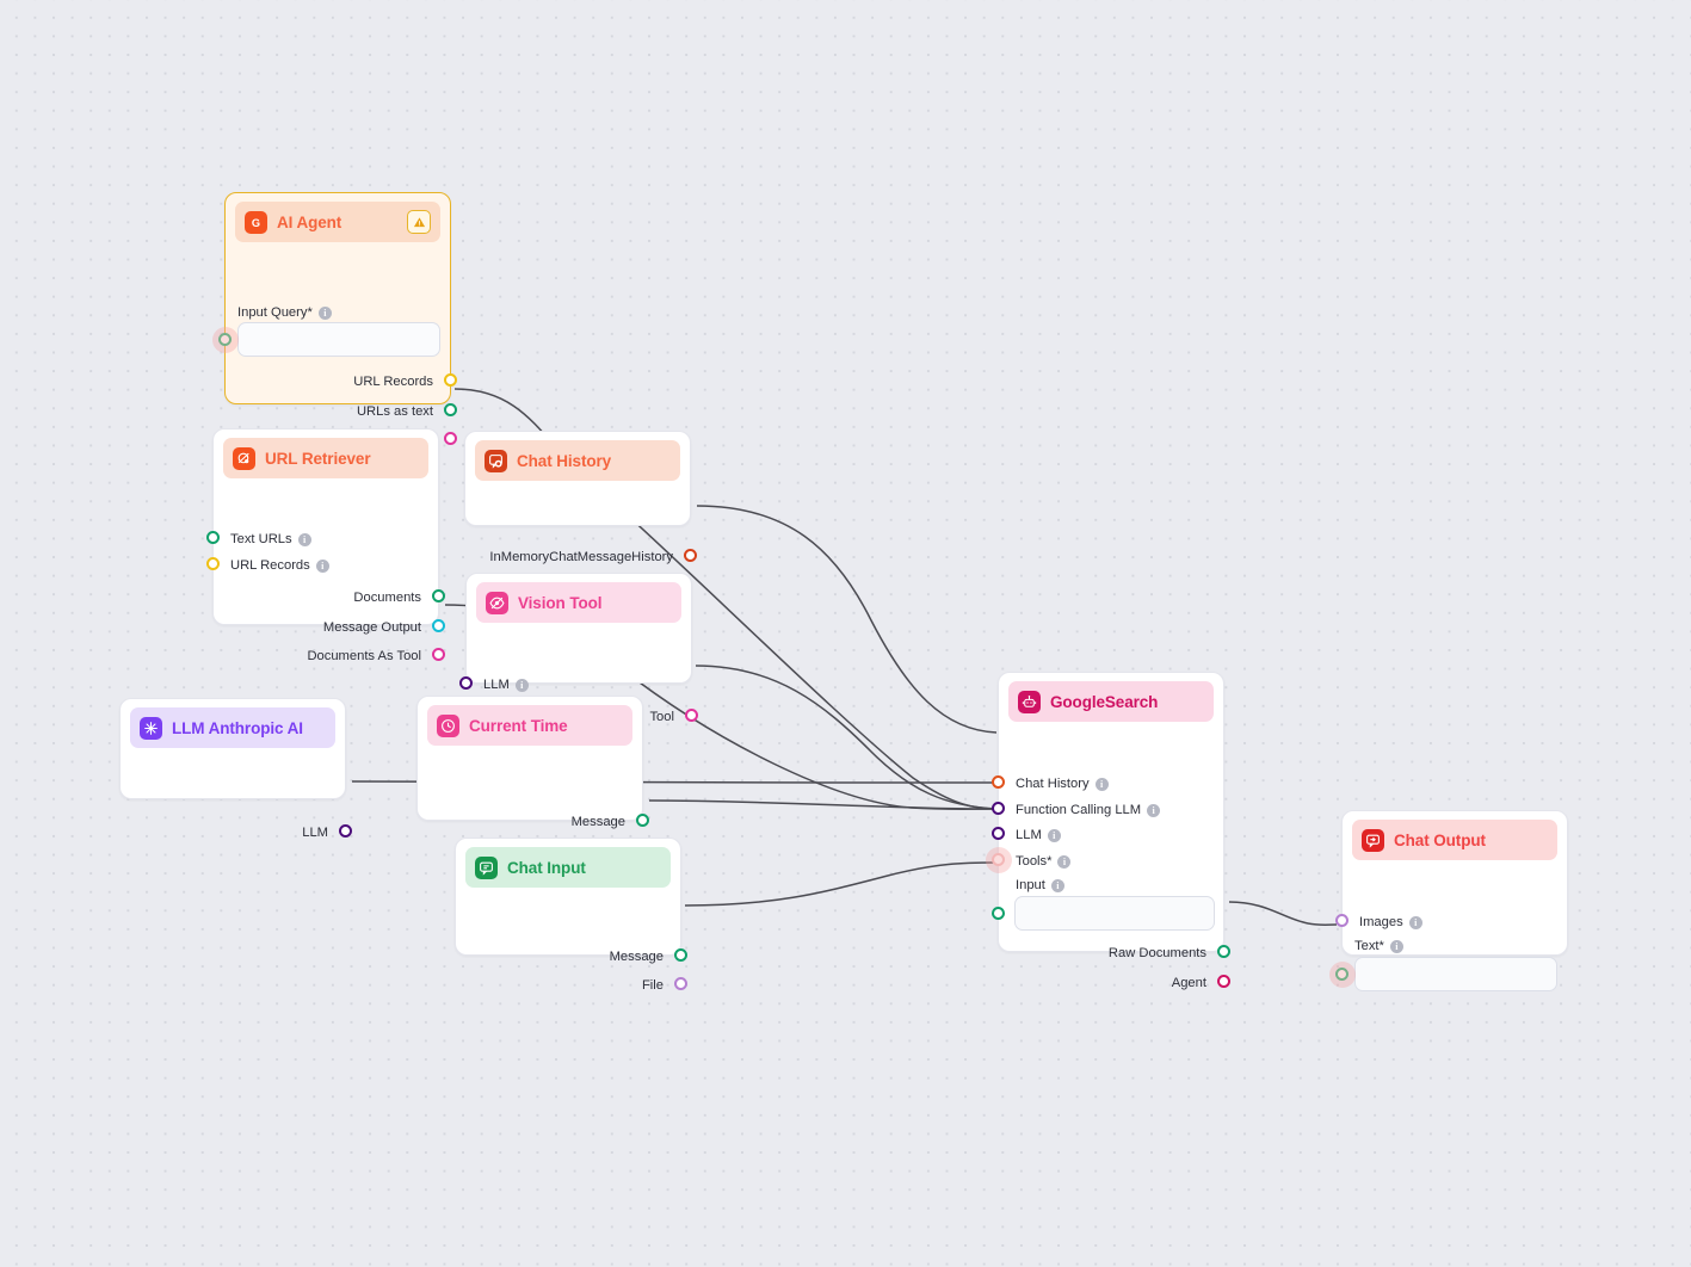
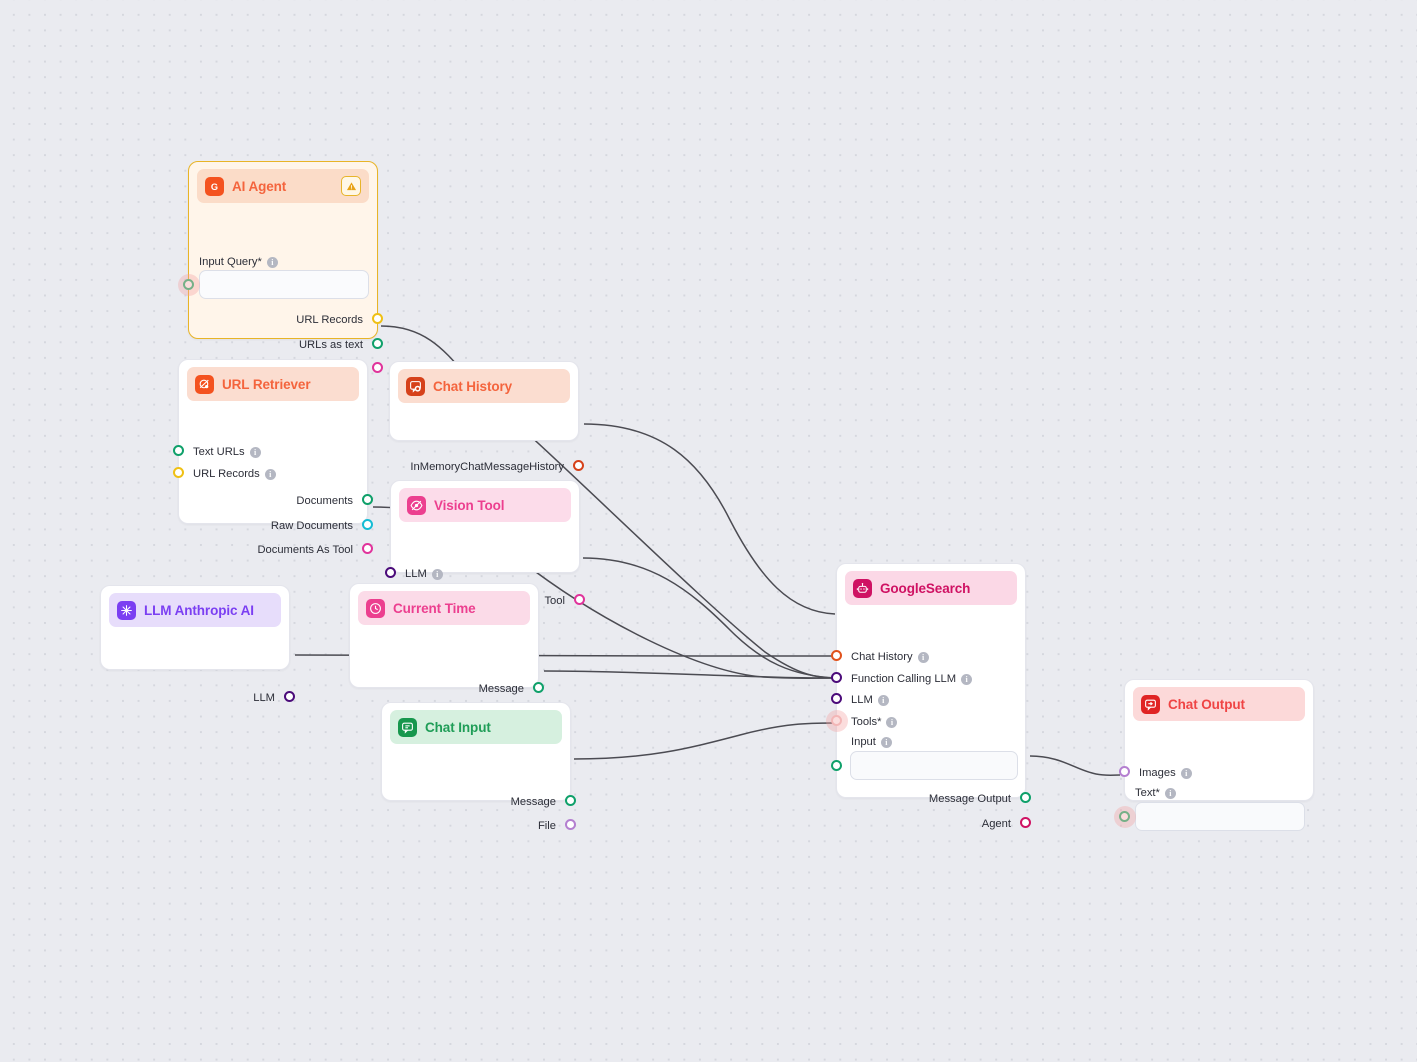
  G
  AI Agent
  Input Query
  *
  i
  URL Records
  URLs as text
  URL Retriever
  Text URLs
  i
  URL Records
  i
  Documents
- Message Output
+ Raw Documents
  Documents As Tool
  Chat History
  InMemoryChatMessageHistory
  Vision Tool
  LLM
  i
  Tool
  LLM Anthropic AI
  LLM
  Current Time
  Message
  Chat Input
  Message
  File
  GoogleSearch
  Chat History
  i
  Function Calling LLM
  i
  LLM
  i
  Tools
  *
  i
  Input
  i
- Raw Documents
+ Message Output
  Agent
  Chat Output
  Images
  i
  Text
  *
  i
